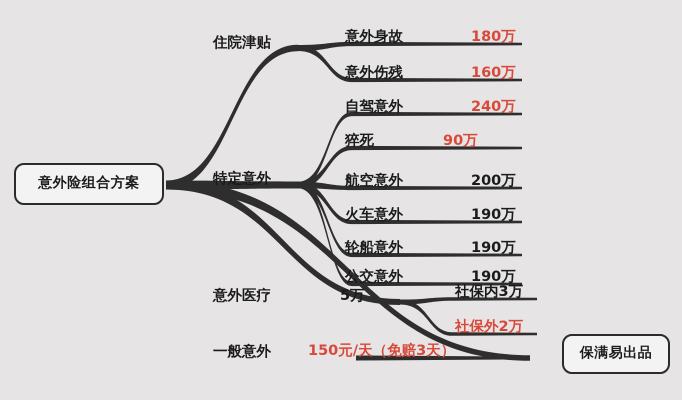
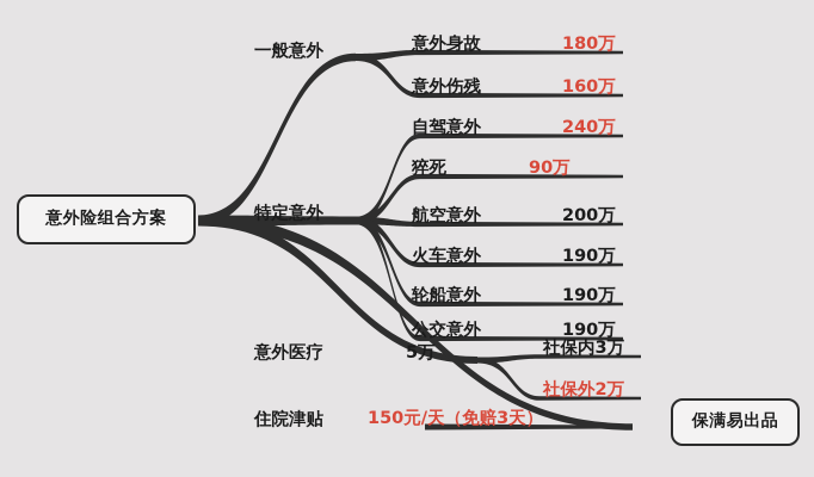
  意外险组合方案
  保满易出品
- 住院津贴
+ 一般意外
  特定意外
  意外医疗
- 一般意外
+ 住院津贴
  5万
  150元/天（免赔3天）
  意外身故
  180万
  意外伤残
  160万
  自驾意外
  240万
  猝死
  90万
  航空意外
  200万
  火车意外
  190万
  轮船意外
  190万
  公交意外
  190万
  社保内3万
  社保外2万
